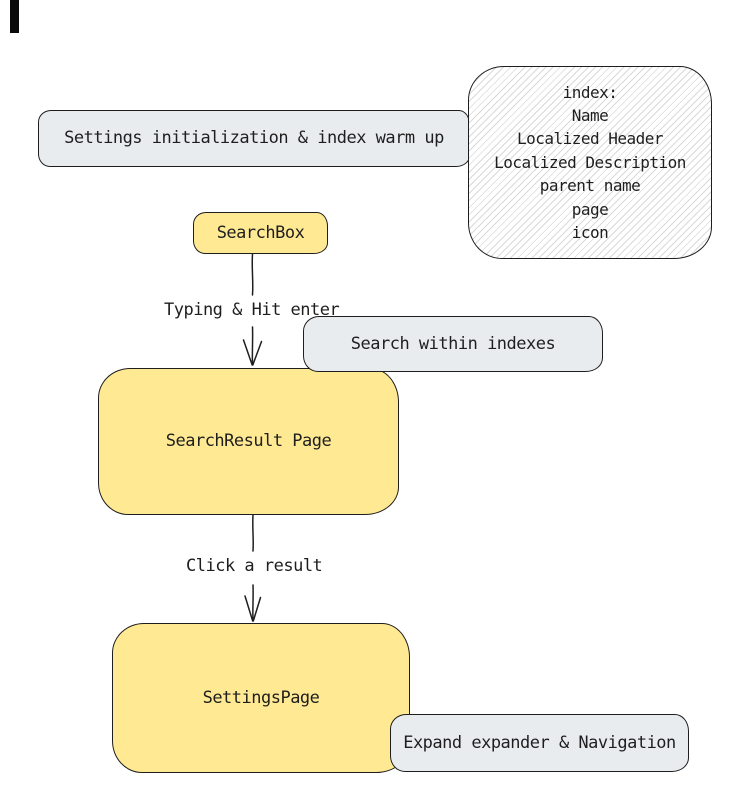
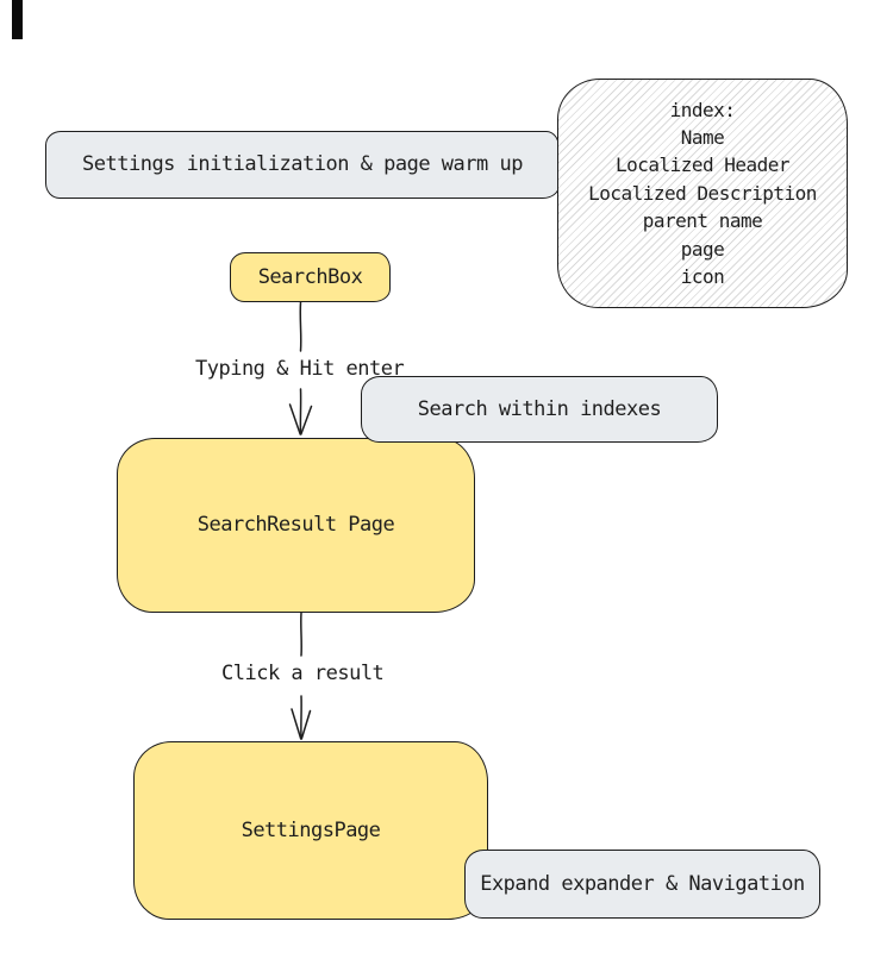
- Settings initialization & index warm up
+ Settings initialization & page warm up
  index:
  Name
  Localized Header
  Localized Description
  parent name
  page
  icon
  SearchBox
  Typing & Hit enter
  Search within indexes
  SearchResult Page
  Click a result
  SettingsPage
  Expand expander & Navigation
